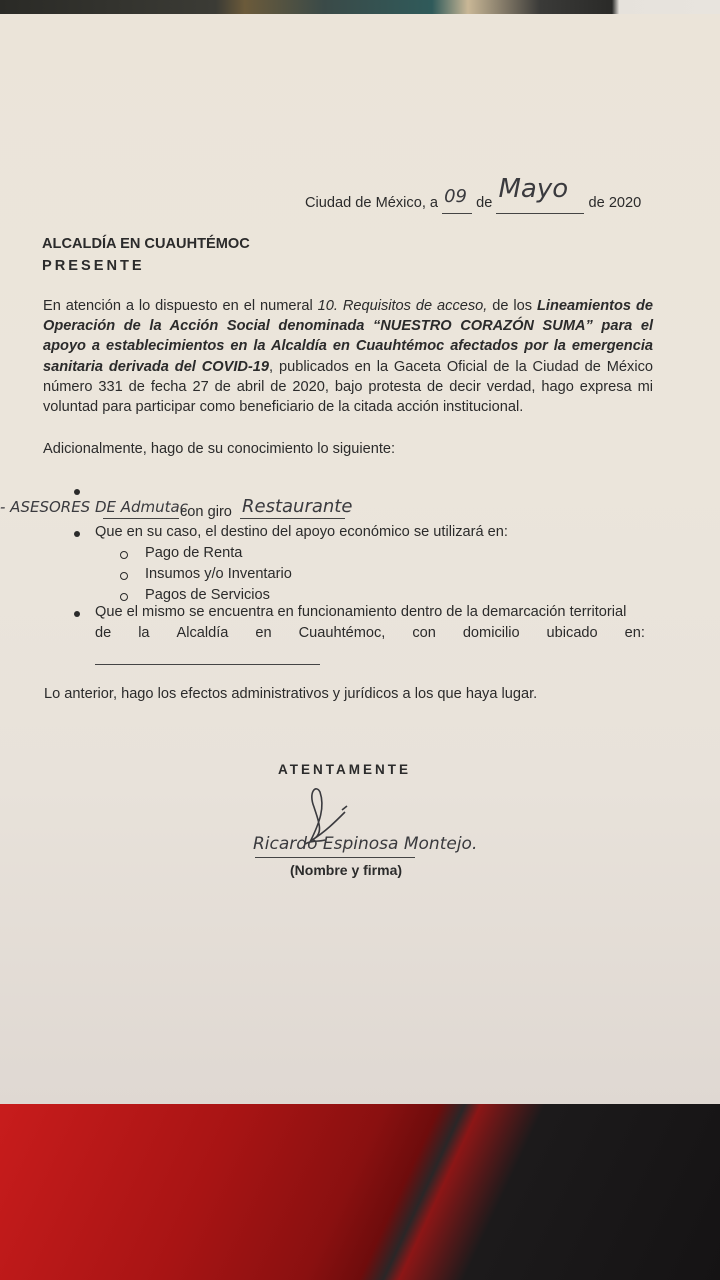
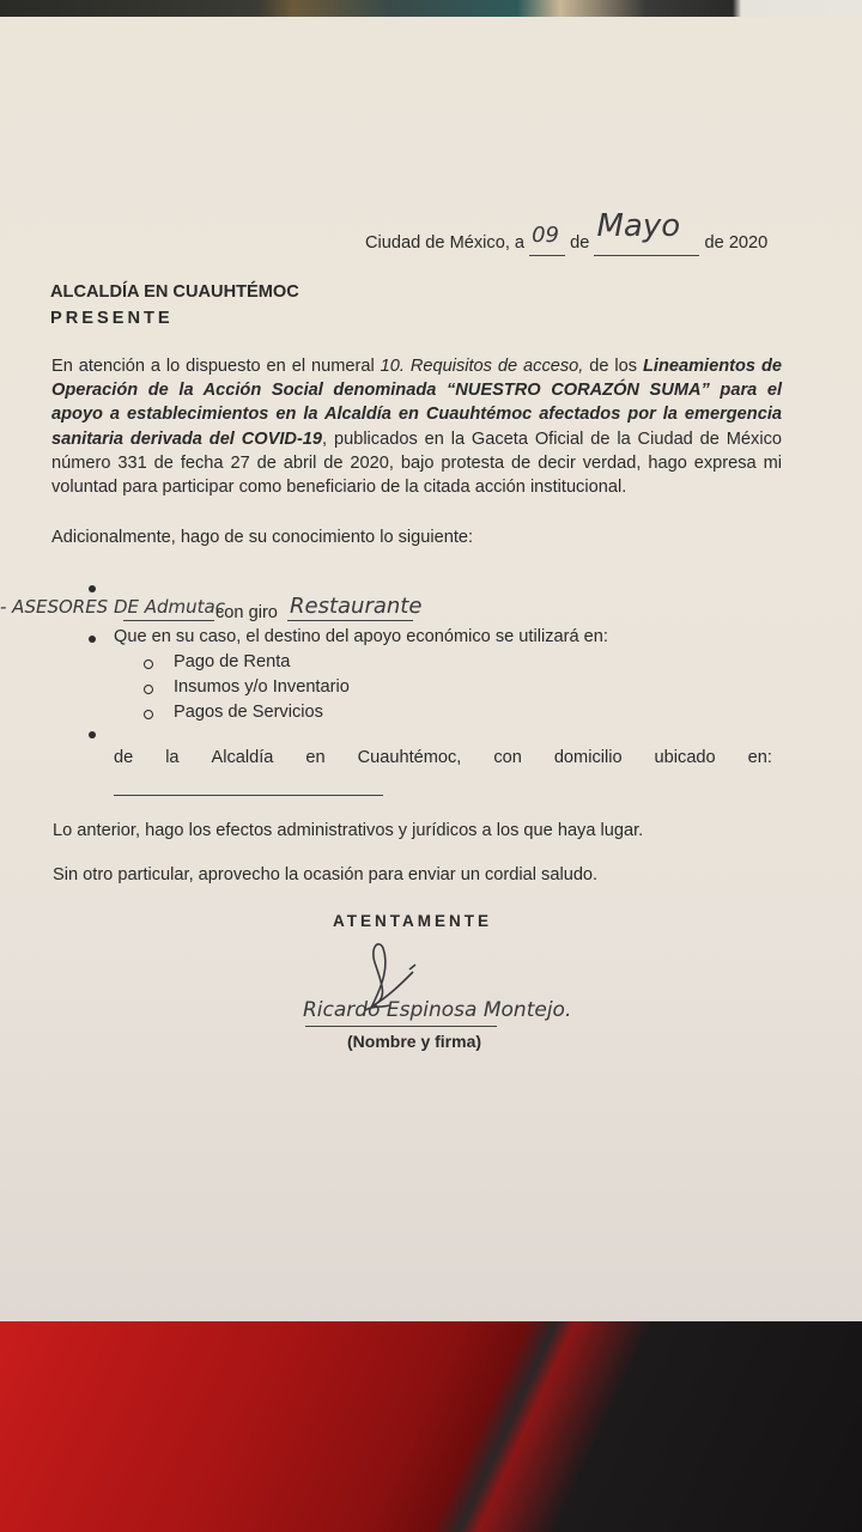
  Ciudad de México, a
  09
  de
  Mayo
  de 2020
  ALCALDÍA EN CUAUHTÉMOC
  PRESENTE
  En atención a lo dispuesto en el numeral 10. Requisitos de acceso, de los Lineamientos de Operación de la Acción Social denominada “NUESTRO CORAZÓN SUMA” para el apoyo a establecimientos en la Alcaldía en Cuauhtémoc afectados por la emergencia sanitaria derivada del COVID-19, publicados en la Gaceta Oficial de la Ciudad de México número 331 de fecha 27 de abril de 2020, bajo protesta de decir verdad, hago expresa mi voluntad para participar como beneficiario de la citada acción institucional.
  Adicionalmente, hago de su conocimiento lo siguiente:
  - ASESORES DE Admutac
  con giro
  Restaurante
  Que en su caso, el destino del apoyo económico se utilizará en:
  Pago de Renta
  Insumos y/o Inventario
  Pagos de Servicios
- Que el mismo se encuentra en funcionamiento dentro de la demarcación territorial
  de
  la
  Alcaldía
  en
  Cuauhtémoc,
  con
  domicilio
  ubicado
  en:
  Lo anterior, hago los efectos administrativos y jurídicos a los que haya lugar.
+ Sin otro particular, aprovecho la ocasión para enviar un cordial saludo.
  ATENTAMENTE
  Ricardo Espinosa Montejo.
  (Nombre y firma)
